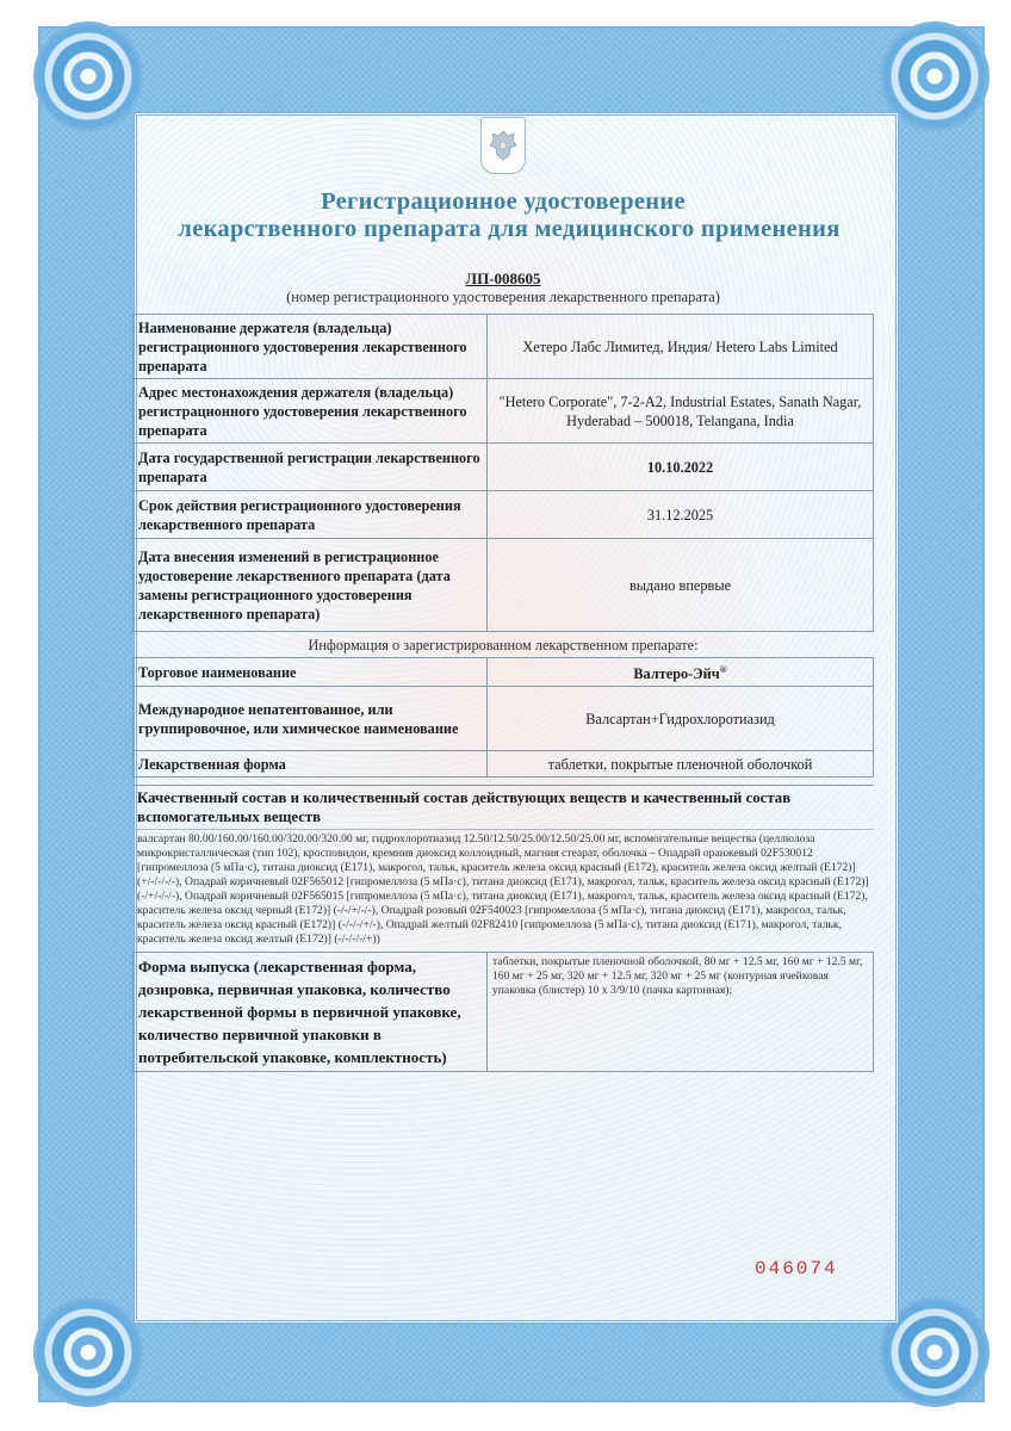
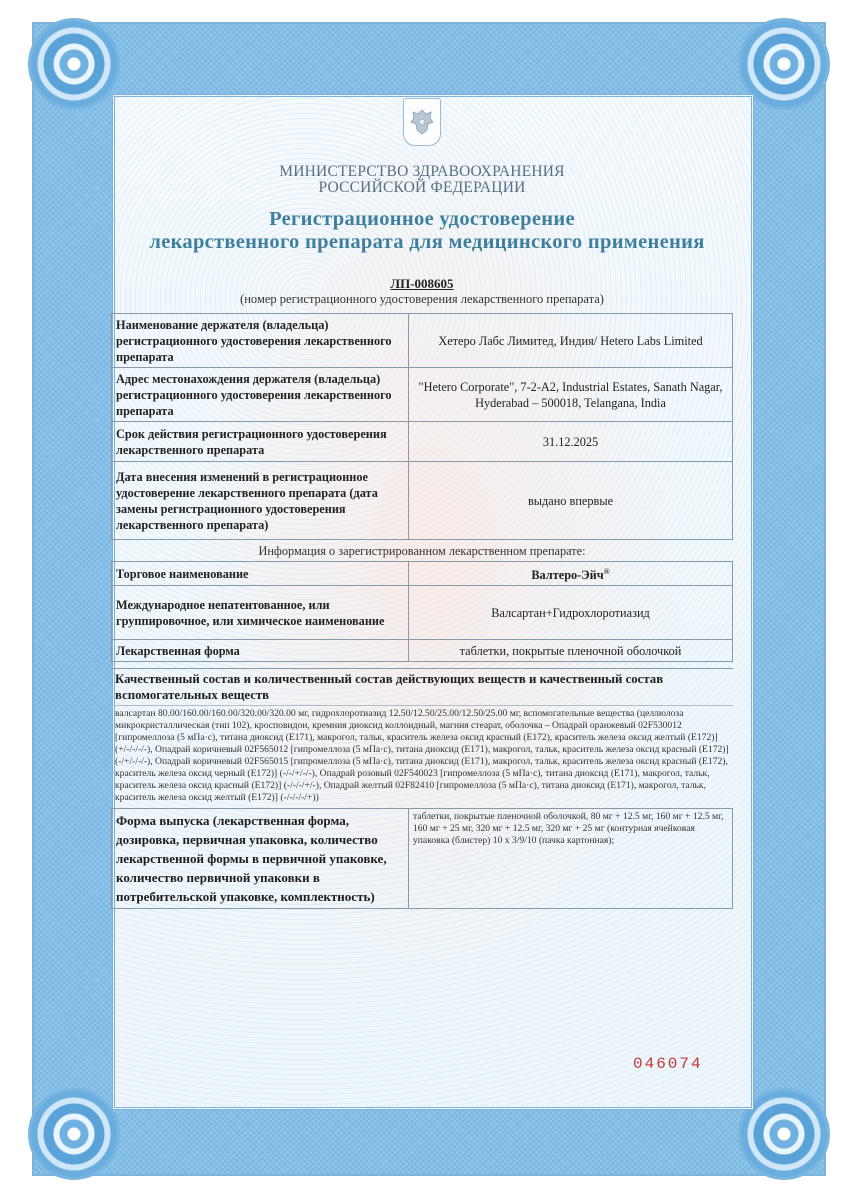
+ МИНИСТЕРСТВО ЗДРАВООХРАНЕНИЯ
+ РОССИЙСКОЙ ФЕДЕРАЦИИ
  Регистрационное удостоверение
  лекарственного препарата для медицинского применения
  ЛП-008605
  (номер регистрационного удостоверения лекарственного препарата)
  Наименование держателя (владельца) регистрационного удостоверения лекарственного препарата	Хетеро Лабс Лимитед, Индия/ Hetero Labs Limited
  Адрес местонахождения держателя (владельца) регистрационного удостоверения лекарственного препарата	"Hetero Corporate", 7-2-A2, Industrial Estates, Sanath Nagar, Hyderabad – 500018, Telangana, India
- Дата государственной регистрации лекарственного препарата	10.10.2022
  Срок действия регистрационного удостоверения лекарственного препарата	31.12.2025
  Дата внесения изменений в регистрационное удостоверение лекарственного препарата (дата замены регистрационного удостоверения лекарственного препарата)	выдано впервые
  Информация о зарегистрированном лекарственном препарате:
  Торговое наименование	Валтеро-Эйч®
  Международное непатентованное, или группировочное, или химическое наименование	Валсартан+Гидрохлоротиазид
  Лекарственная форма	таблетки, покрытые пленочной оболочкой
  Качественный состав и количественный состав действующих веществ и качественный состав вспомогательных веществ
  валсартан 80.00/160.00/160.00/320.00/320.00 мг, гидрохлоротиазид 12.50/12.50/25.00/12.50/25.00 мг, вспомогательные вещества (целлюлоза микрокристаллическая (тип 102), кросповидон, кремния диоксид коллоидный, магния стеарат, оболочка – Опадрай оранжевый 02F530012 [гипромеллоза (5 мПа·с), титана диоксид (E171), макрогол, тальк, краситель железа оксид красный (E172), краситель железа оксид желтый (E172)] (+/-/-/-/-), Опадрай коричневый 02F565012 [гипромеллоза (5 мПа·с), титана диоксид (E171), макрогол, тальк, краситель железа оксид красный (E172)] (-/+/-/-/-), Опадрай коричневый 02F565015 [гипромеллоза (5 мПа·с), титана диоксид (E171), макрогол, тальк, краситель железа оксид красный (E172), краситель железа оксид черный (E172)] (-/-/+/-/-), Опадрай розовый 02F540023 [гипромеллоза (5 мПа·с), титана диоксид (E171), макрогол, тальк, краситель железа оксид красный (E172)] (-/-/-/+/-), Опадрай желтый 02F82410 [гипромеллоза (5 мПа·с), титана диоксид (E171), макрогол, тальк, краситель железа оксид желтый (E172)] (-/-/-/-/+))
  Форма выпуска (лекарственная форма, дозировка, первичная упаковка, количество лекарственной формы в первичной упаковке, количество первичной упаковки в потребительской упаковке, комплектность)	таблетки, покрытые пленочной оболочкой, 80 мг + 12.5 мг, 160 мг + 12.5 мг, 160 мг + 25 мг, 320 мг + 12.5 мг, 320 мг + 25 мг (контурная ячейковая упаковка (блистер) 10 x 3/9/10 (пачка картонная);
  046074
